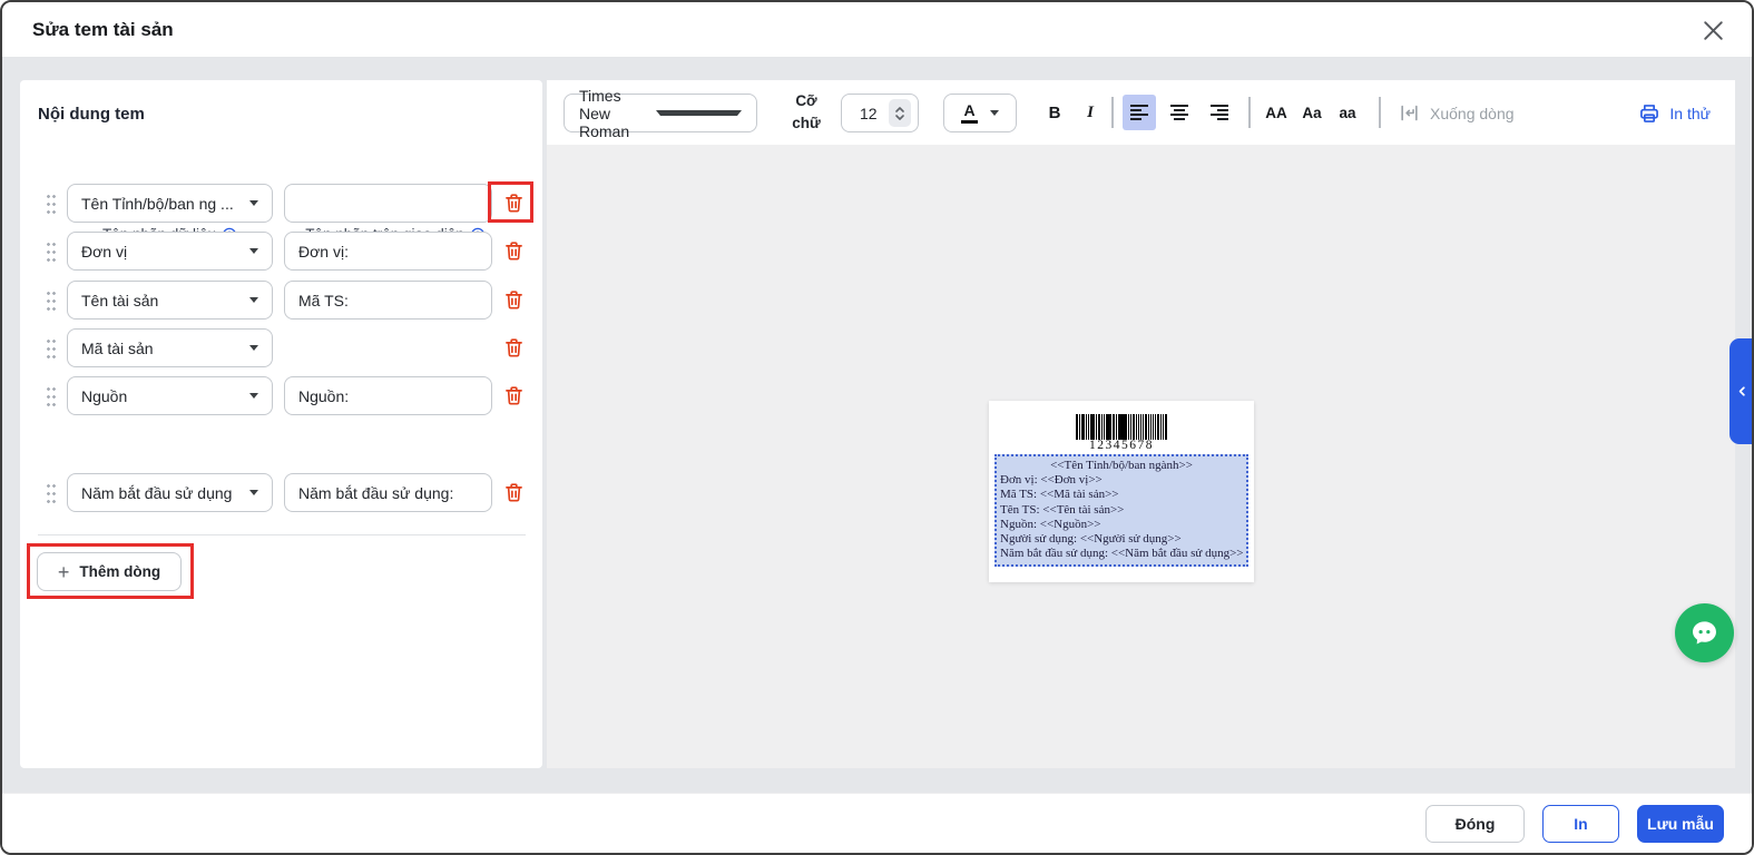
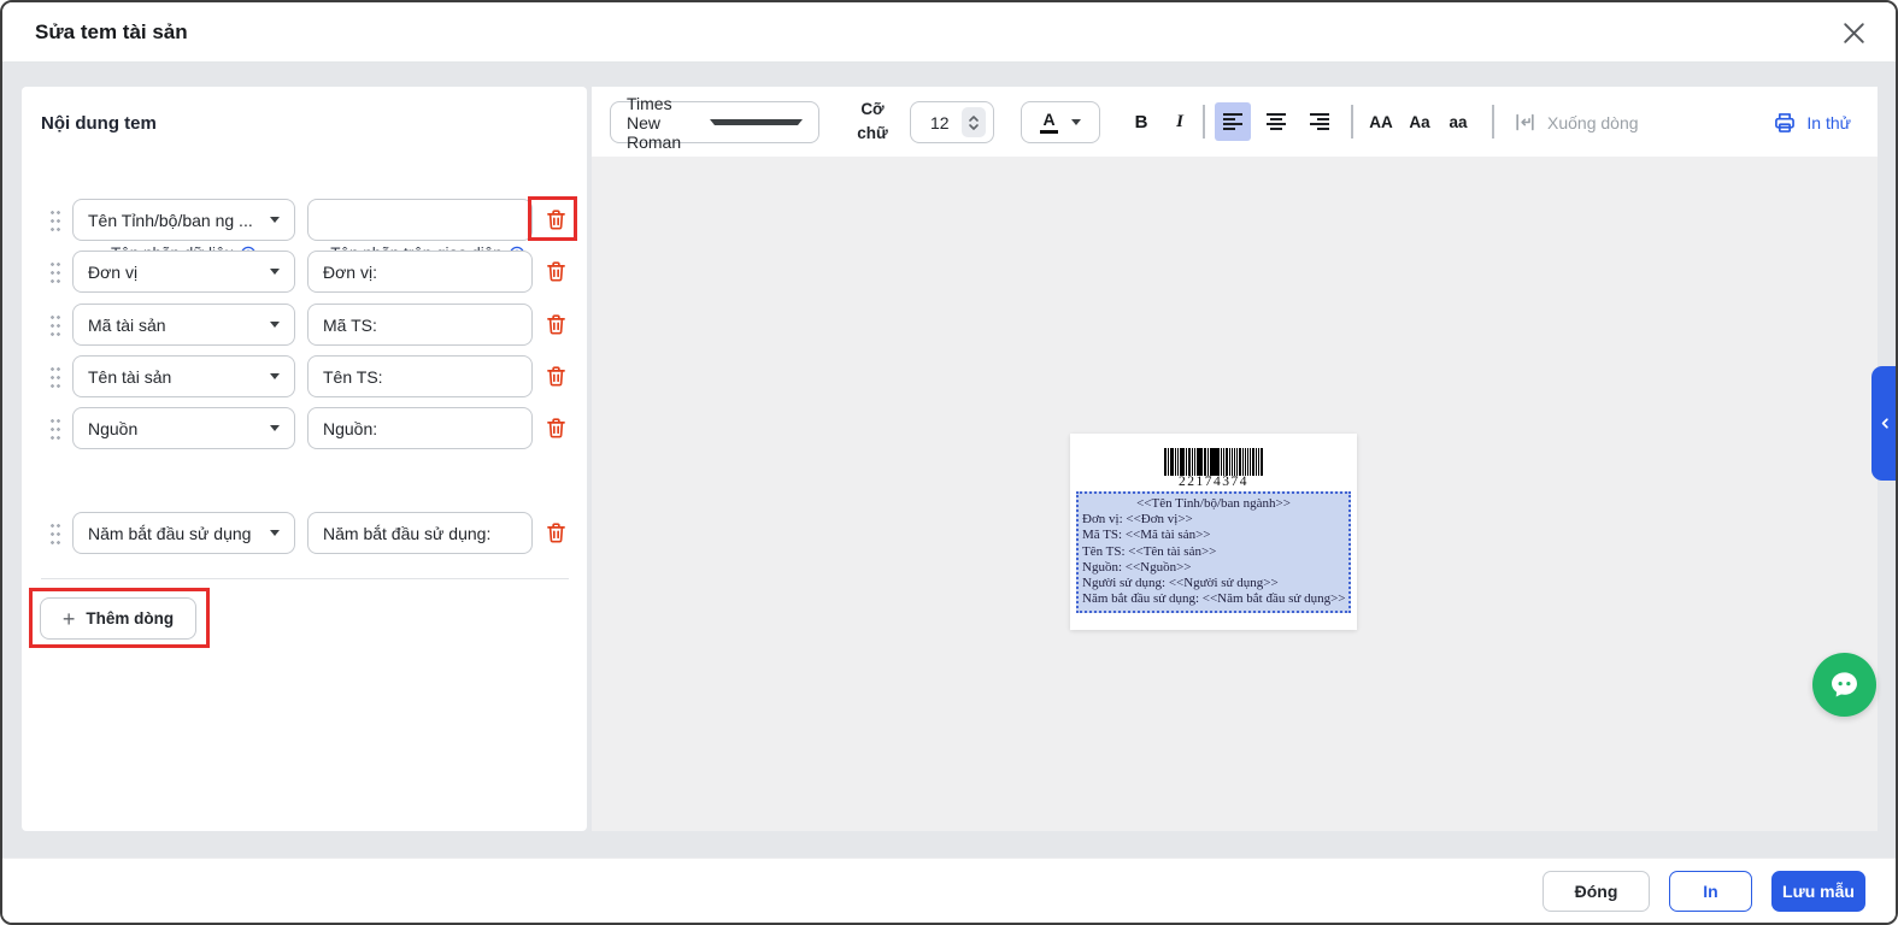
  Sửa tem tài sản
  Nội dung tem
  Tên Tỉnh/bộ/ban ng ...
  Đơn vị
  Đơn vị:
- Tên tài sản
+ Mã tài sản
  Mã TS:
- Mã tài sản
+ Tên tài sản
+ Tên TS:
  Nguồn
  Nguồn:
  Năm bắt đầu sử dụng
  Năm bắt đầu sử dụng:
  +
  Thêm dòng
  Times New Roman
  Cỡ chữ
  12
  A
  B
  I
  AA
  Aa
  aa
  Xuống dòng
  In thử
- 12345678
+ 22174374
  <<Tên Tỉnh/bộ/ban ngành>>
  Đơn vị: <<Đơn vị>>
  Mã TS: <<Mã tài sản>>
  Tên TS: <<Tên tài sản>>
  Nguồn: <<Nguồn>>
  Người sử dụng: <<Người sử dụng>>
  Năm bắt đầu sử dụng: <<Năm bắt đầu sử dụng>>
  Đóng
  In
  Lưu mẫu
